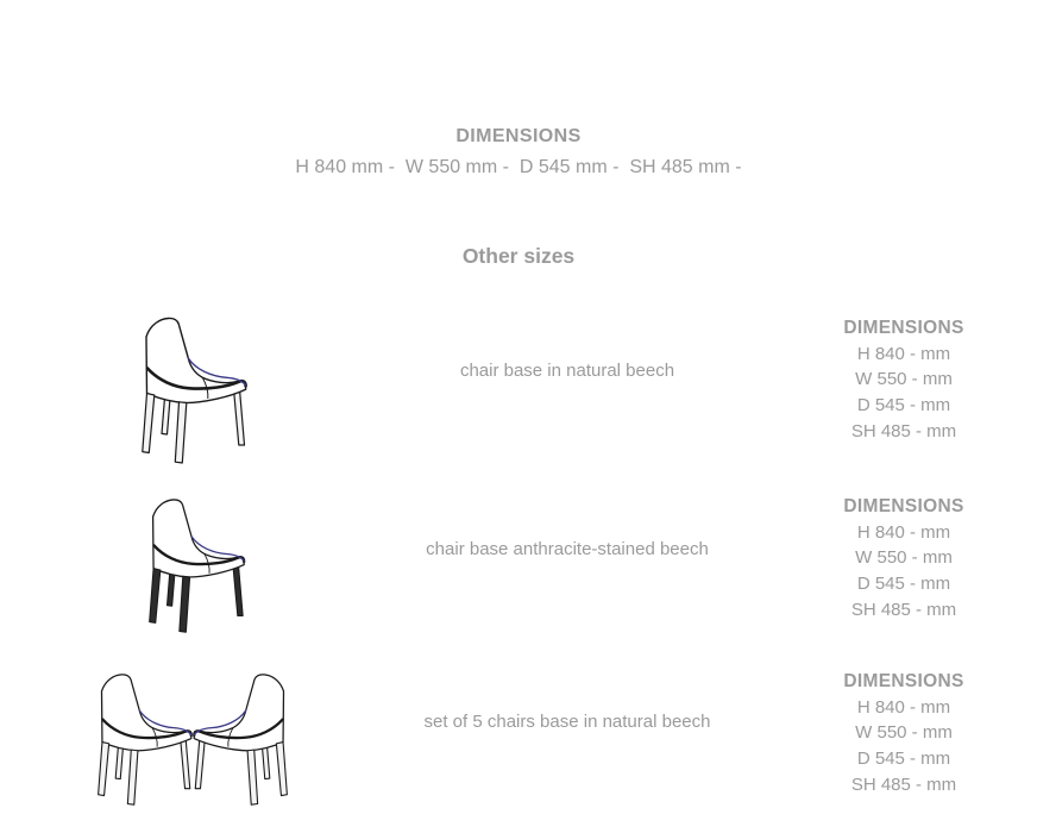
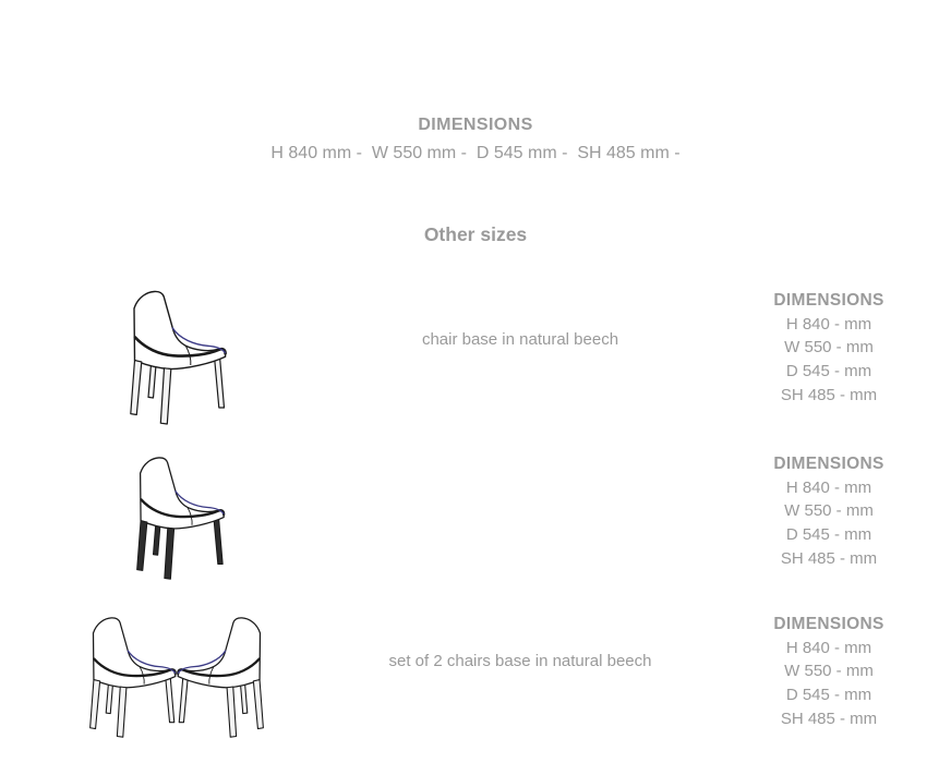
  DIMENSIONS
  H 840 mm - W 550 mm - D 545 mm - SH 485 mm -
  Other sizes
  chair base in natural beech
  DIMENSIONS
  H 840 - mm
  W 550 - mm
  D 545 - mm
  SH 485 - mm
- chair base anthracite-stained beech
  DIMENSIONS
  H 840 - mm
  W 550 - mm
  D 545 - mm
  SH 485 - mm
- set of 5 chairs base in natural beech
+ set of 2 chairs base in natural beech
  DIMENSIONS
  H 840 - mm
  W 550 - mm
  D 545 - mm
  SH 485 - mm
